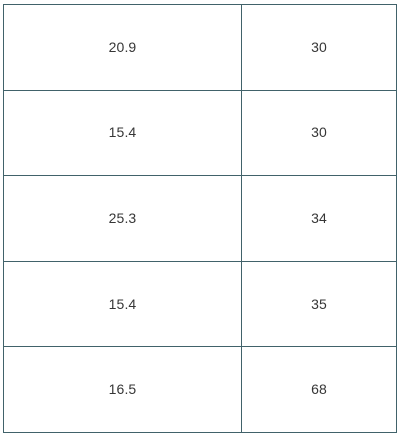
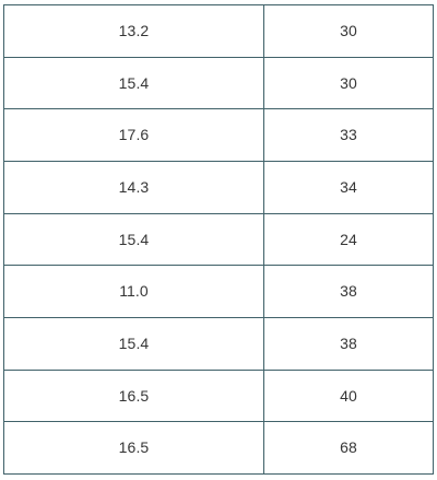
- 20.9	30
+ 13.2	30
  15.4	30
+ 17.6	33
- 25.3	34
+ 14.3	34
- 15.4	35
+ 15.4	24
+ 11.0	38
+ 15.4	38
+ 16.5	40
  16.5	68
